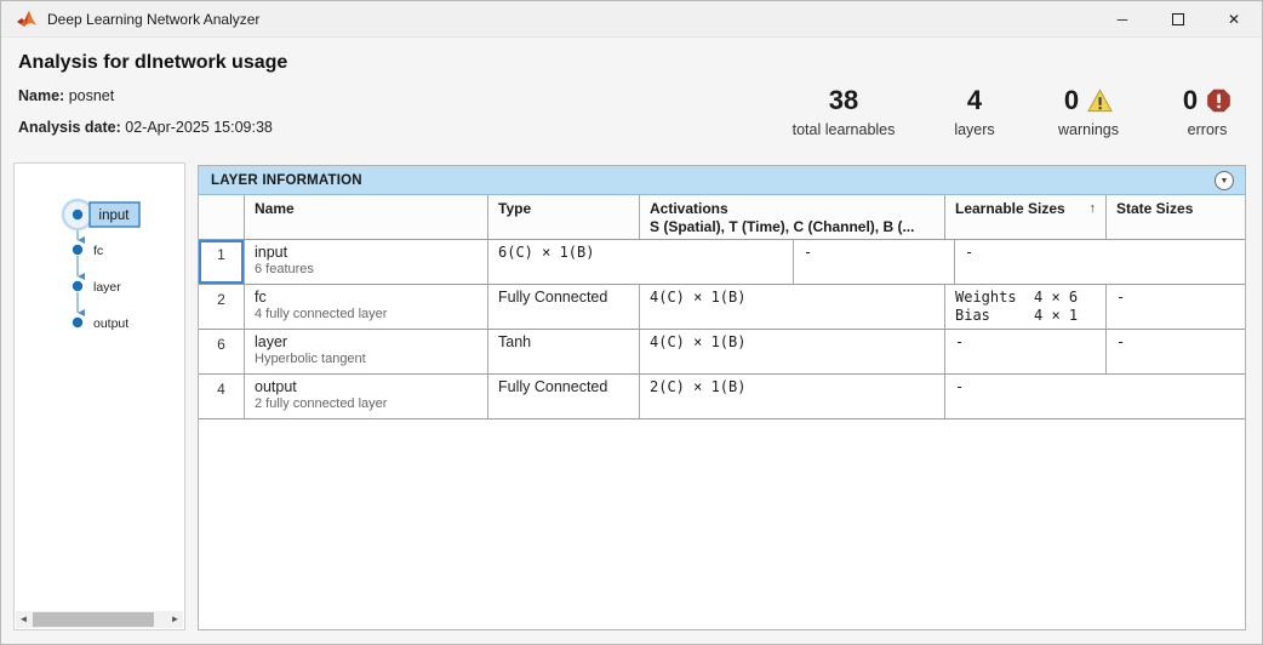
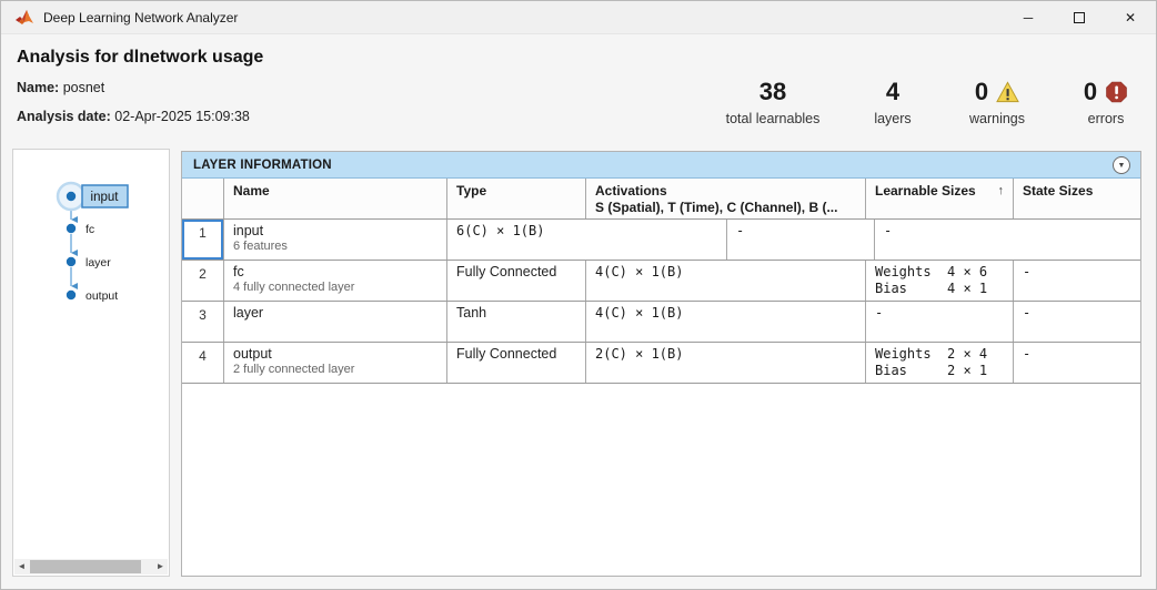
  Deep Learning Network Analyzer
  ─
  ✕
  Analysis for dlnetwork usage
  Name: posnet
  Analysis date: 02-Apr-2025 15:09:38
  38
  total learnables
  4
  layers
  0
  warnings
  0
  errors
  input
  fc
  layer
  output
  ◄
  ►
  LAYER INFORMATION
  Name
  Type
  Activations
  S (Spatial), T (Time), C (Channel), B (...
  Learnable Sizes
  ↑
  State Sizes
  1
  input
  6 features
  6(C) × 1(B)
  -
  -
  2
  fc
  4 fully connected layer
  Fully Connected
  4(C) × 1(B)
  Weights 4 × 6
  Bias 4 × 1
  -
- 6
+ 3
  layer
- Hyperbolic tangent
  Tanh
  4(C) × 1(B)
  -
  -
  4
  output
  2 fully connected layer
  Fully Connected
  2(C) × 1(B)
+ Weights 2 × 4
+ Bias 2 × 1
  -
